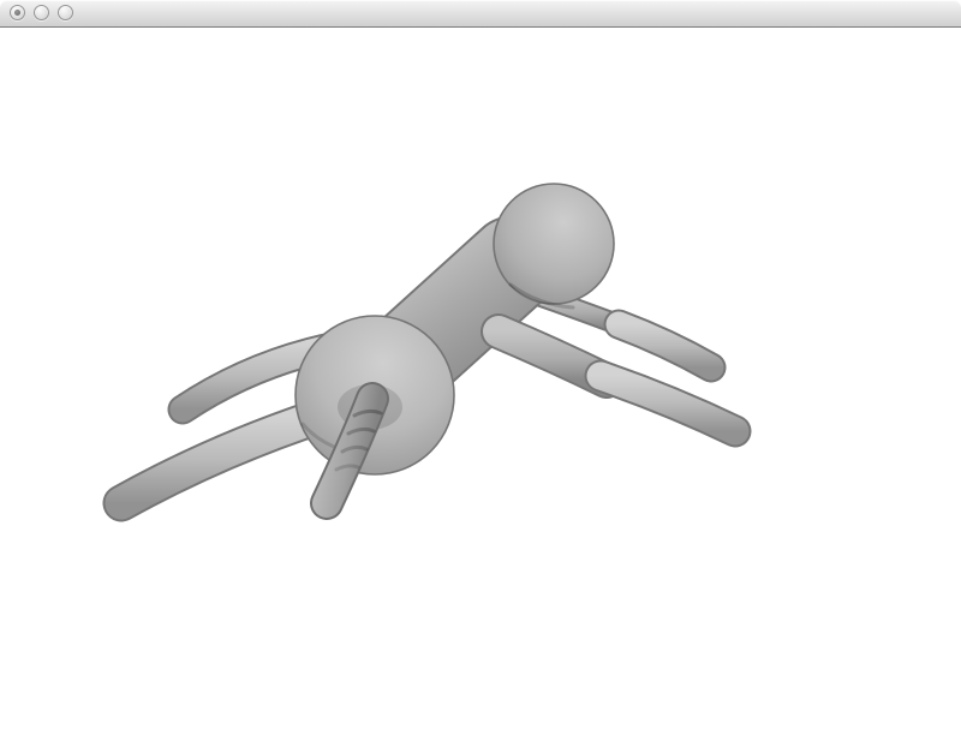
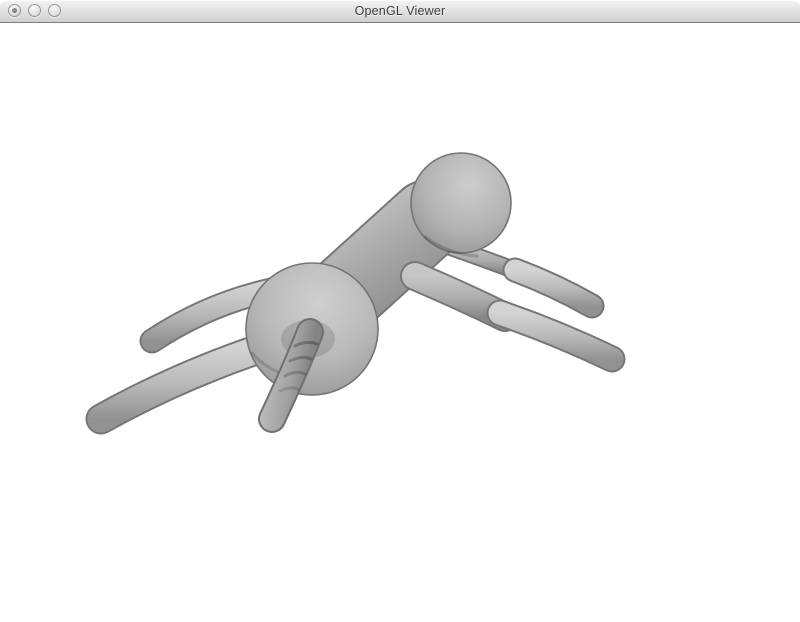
+ OpenGL Viewer
